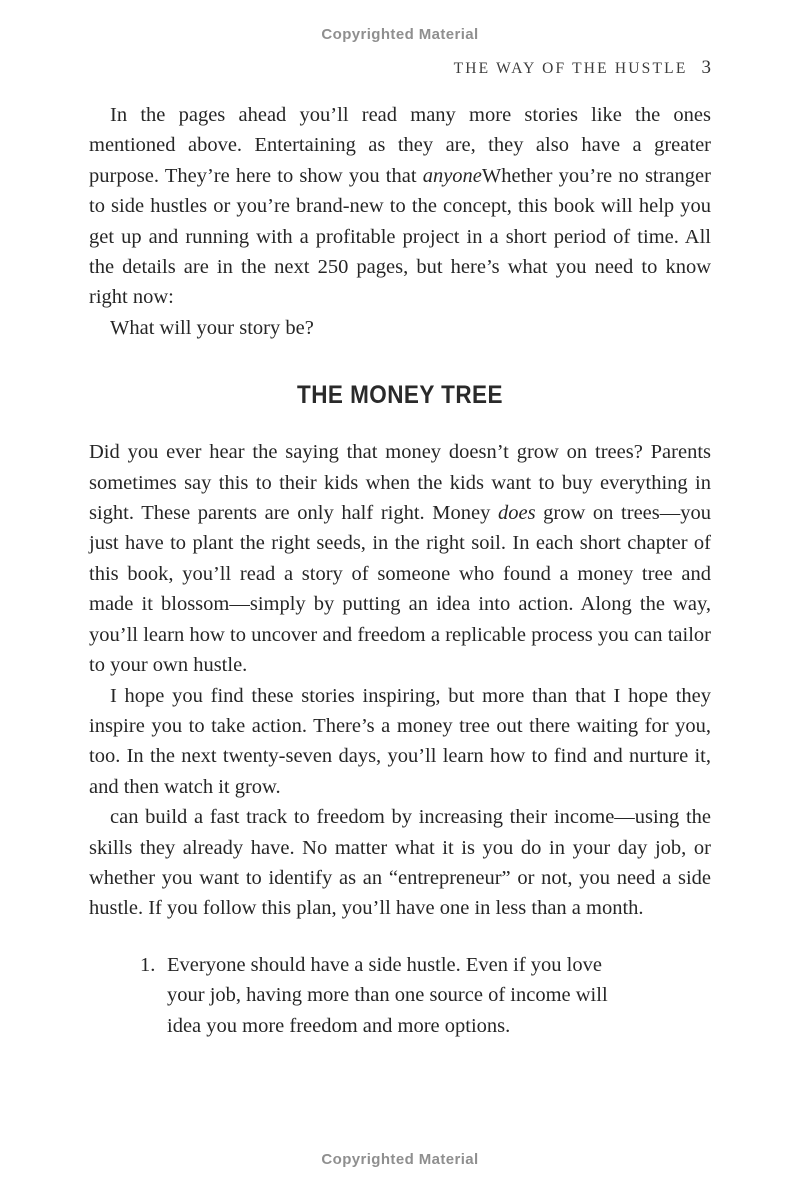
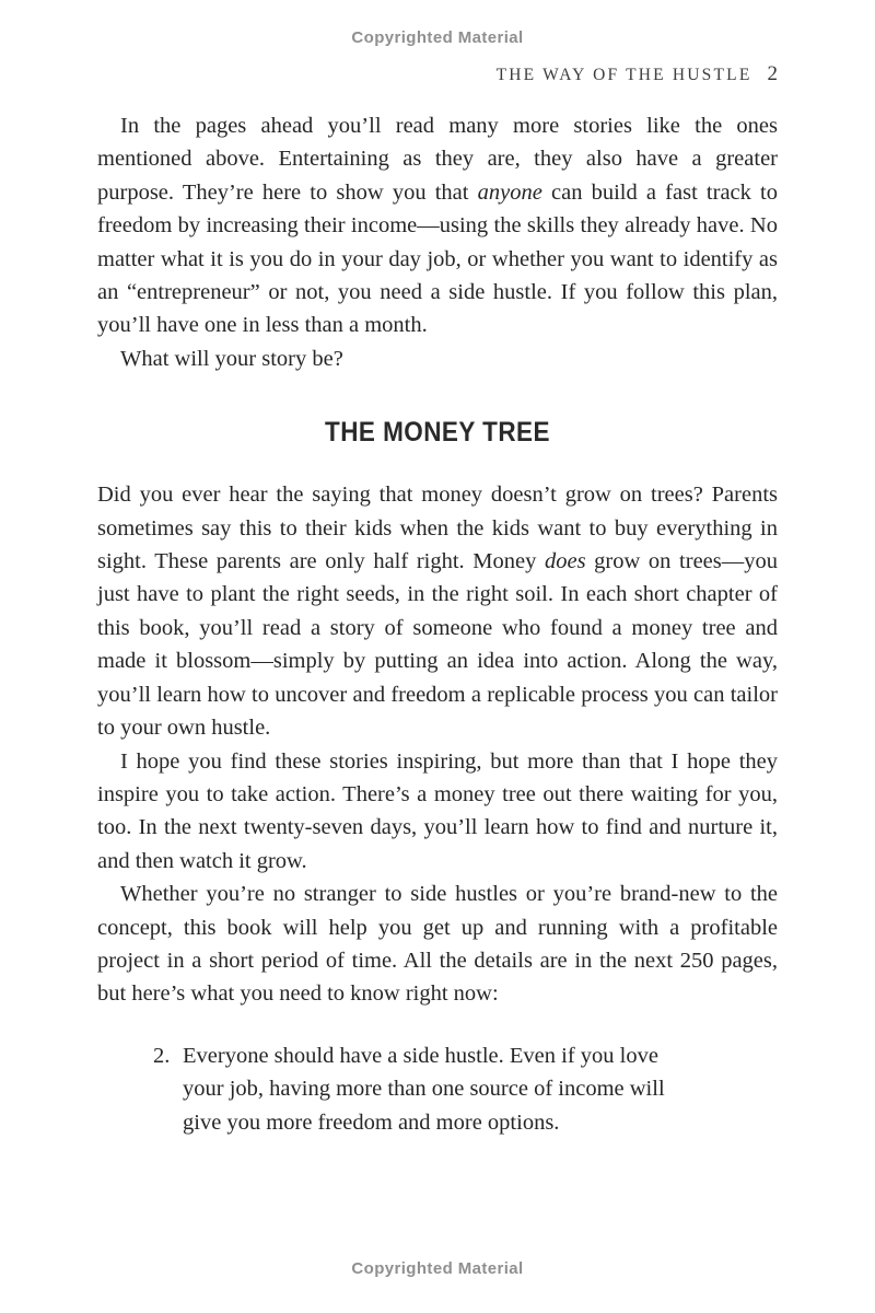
  Copyrighted Material
- THE WAY OF THE HUSTLE 3
+ THE WAY OF THE HUSTLE 2
- In the pages ahead you’ll read many more stories like the ones mentioned above. Entertaining as they are, they also have a greater purpose. They’re here to show you that anyoneWhether you’re no stranger to side hustles or you’re brand-new to the concept, this book will help you get up and running with a profitable project in a short period of time. All the details are in the next 250 pages, but here’s what you need to know right now:
+ In the pages ahead you’ll read many more stories like the ones mentioned above. Entertaining as they are, they also have a greater purpose. They’re here to show you that anyone can build a fast track to freedom by increasing their income—using the skills they already have. No matter what it is you do in your day job, or whether you want to identify as an “entrepreneur” or not, you need a side hustle. If you follow this plan, you’ll have one in less than a month.
  What will your story be?
  THE MONEY TREE
  Did you ever hear the saying that money doesn’t grow on trees? Parents sometimes say this to their kids when the kids want to buy everything in sight. These parents are only half right. Money does grow on trees—you just have to plant the right seeds, in the right soil. In each short chapter of this book, you’ll read a story of someone who found a money tree and made it blossom—simply by putting an idea into action. Along the way, you’ll learn how to uncover and freedom a replicable process you can tailor to your own hustle.
  I hope you find these stories inspiring, but more than that I hope they inspire you to take action. There’s a money tree out there waiting for you, too. In the next twenty-seven days, you’ll learn how to find and nurture it, and then watch it grow.
- can build a fast track to freedom by increasing their income—using the skills they already have. No matter what it is you do in your day job, or whether you want to identify as an “entrepreneur” or not, you need a side hustle. If you follow this plan, you’ll have one in less than a month.
+ Whether you’re no stranger to side hustles or you’re brand-new to the concept, this book will help you get up and running with a profitable project in a short period of time. All the details are in the next 250 pages, but here’s what you need to know right now:
- 1.
+ 2.
- Everyone should have a side hustle. Even if you love your job, having more than one source of income will idea you more freedom and more options.
+ Everyone should have a side hustle. Even if you love your job, having more than one source of income will give you more freedom and more options.
  Copyrighted Material
